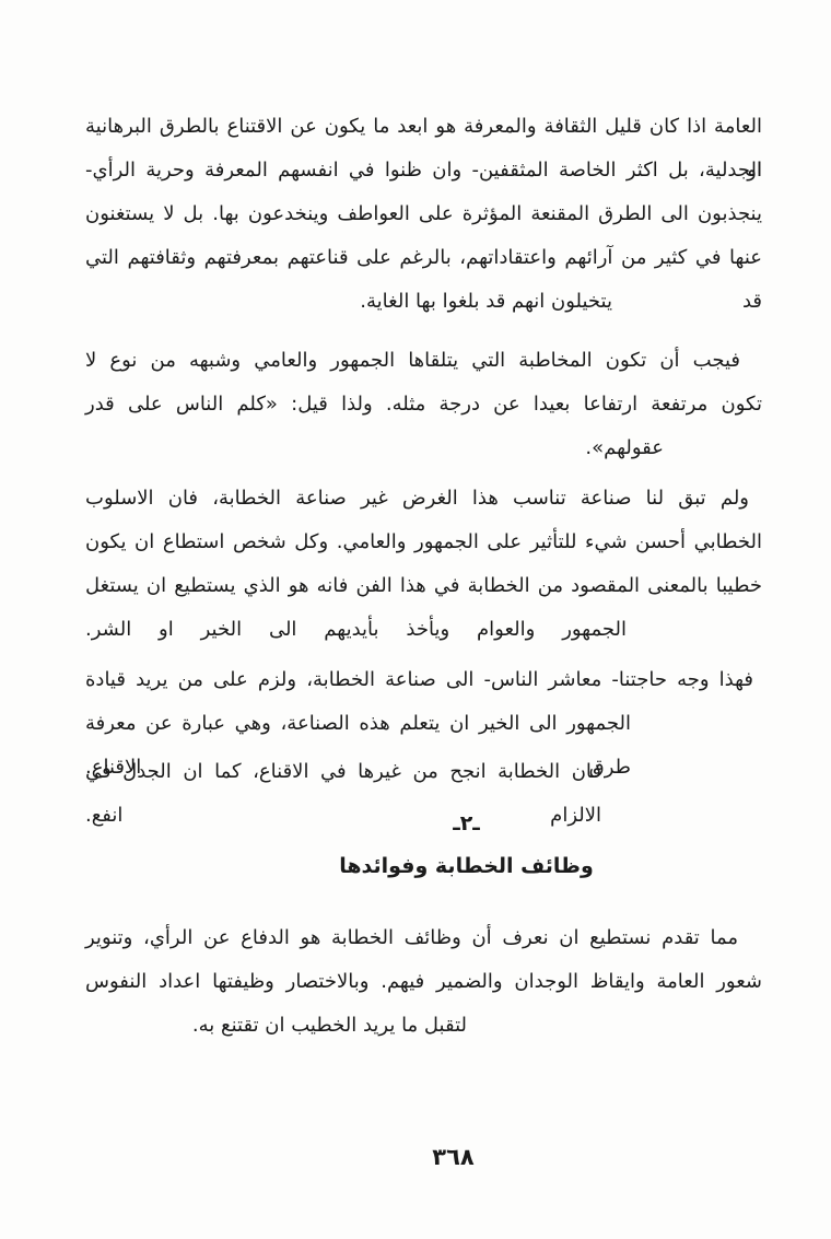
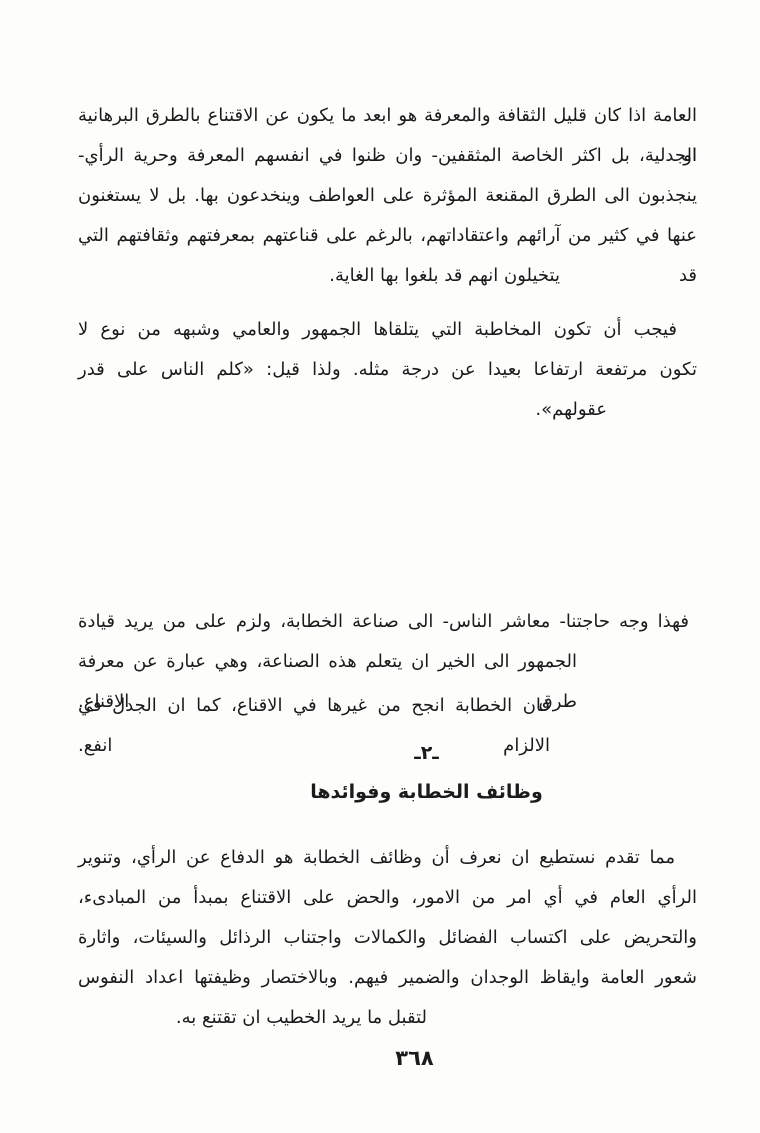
  العامة اذا كان قليل الثقافة والمعرفة هو ابعد ما يكون عن الاقتناع بالطرق البرهانية او
  الجدلية، بل اكثر الخاصة المثقفين- وان ظنوا في انفسهم المعرفة وحرية الرأي-
  ينجذبون الى الطرق المقنعة المؤثرة على العواطف وينخدعون بها. بل لا يستغنون
  عنها في كثير من آرائهم واعتقاداتهم، بالرغم على قناعتهم بمعرفتهم وثقافتهم التي قد
  يتخيلون انهم قد بلغوا بها الغاية.
  فيجب أن تكون المخاطبة التي يتلقاها الجمهور والعامي وشبهه من نوع لا
  تكون مرتفعة ارتفاعا بعيدا عن درجة مثله. ولذا قيل: «كلم الناس على قدر
  عقولهم».
- ولم تبق لنا صناعة تناسب هذا الغرض غير صناعة الخطابة، فان الاسلوب
- الخطابي أحسن شيء للتأثير على الجمهور والعامي. وكل شخص استطاع ان يكون
- خطيبا بالمعنى المقصود من الخطابة في هذا الفن فانه هو الذي يستطيع ان يستغل
- الجمهور والعوام ويأخذ بأيديهم الى الخير او الشر.
  فهذا وجه حاجتنا- معاشر الناس- الى صناعة الخطابة، ولزم على من يريد قيادة
  الجمهور الى الخير ان يتعلم هذه الصناعة، وهي عبارة عن معرفة طرق الاقناع.
  فان الخطابة انجح من غيرها في الاقناع، كما ان الجدل في الالزام انفع.
  ـ٢ـ
  وظائف الخطابة وفوائدها
  مما تقدم نستطيع ان نعرف أن وظائف الخطابة هو الدفاع عن الرأي، وتنوير
+ الرأي العام في أي امر من الامور، والحض على الاقتناع بمبدأ من المبادىء،
+ والتحريض على اكتساب الفضائل والكمالات واجتناب الرذائل والسيئات، واثارة
  شعور العامة وايقاظ الوجدان والضمير فيهم. وبالاختصار وظيفتها اعداد النفوس
  لتقبل ما يريد الخطيب ان تقتنع به.
  ٣٦٨
